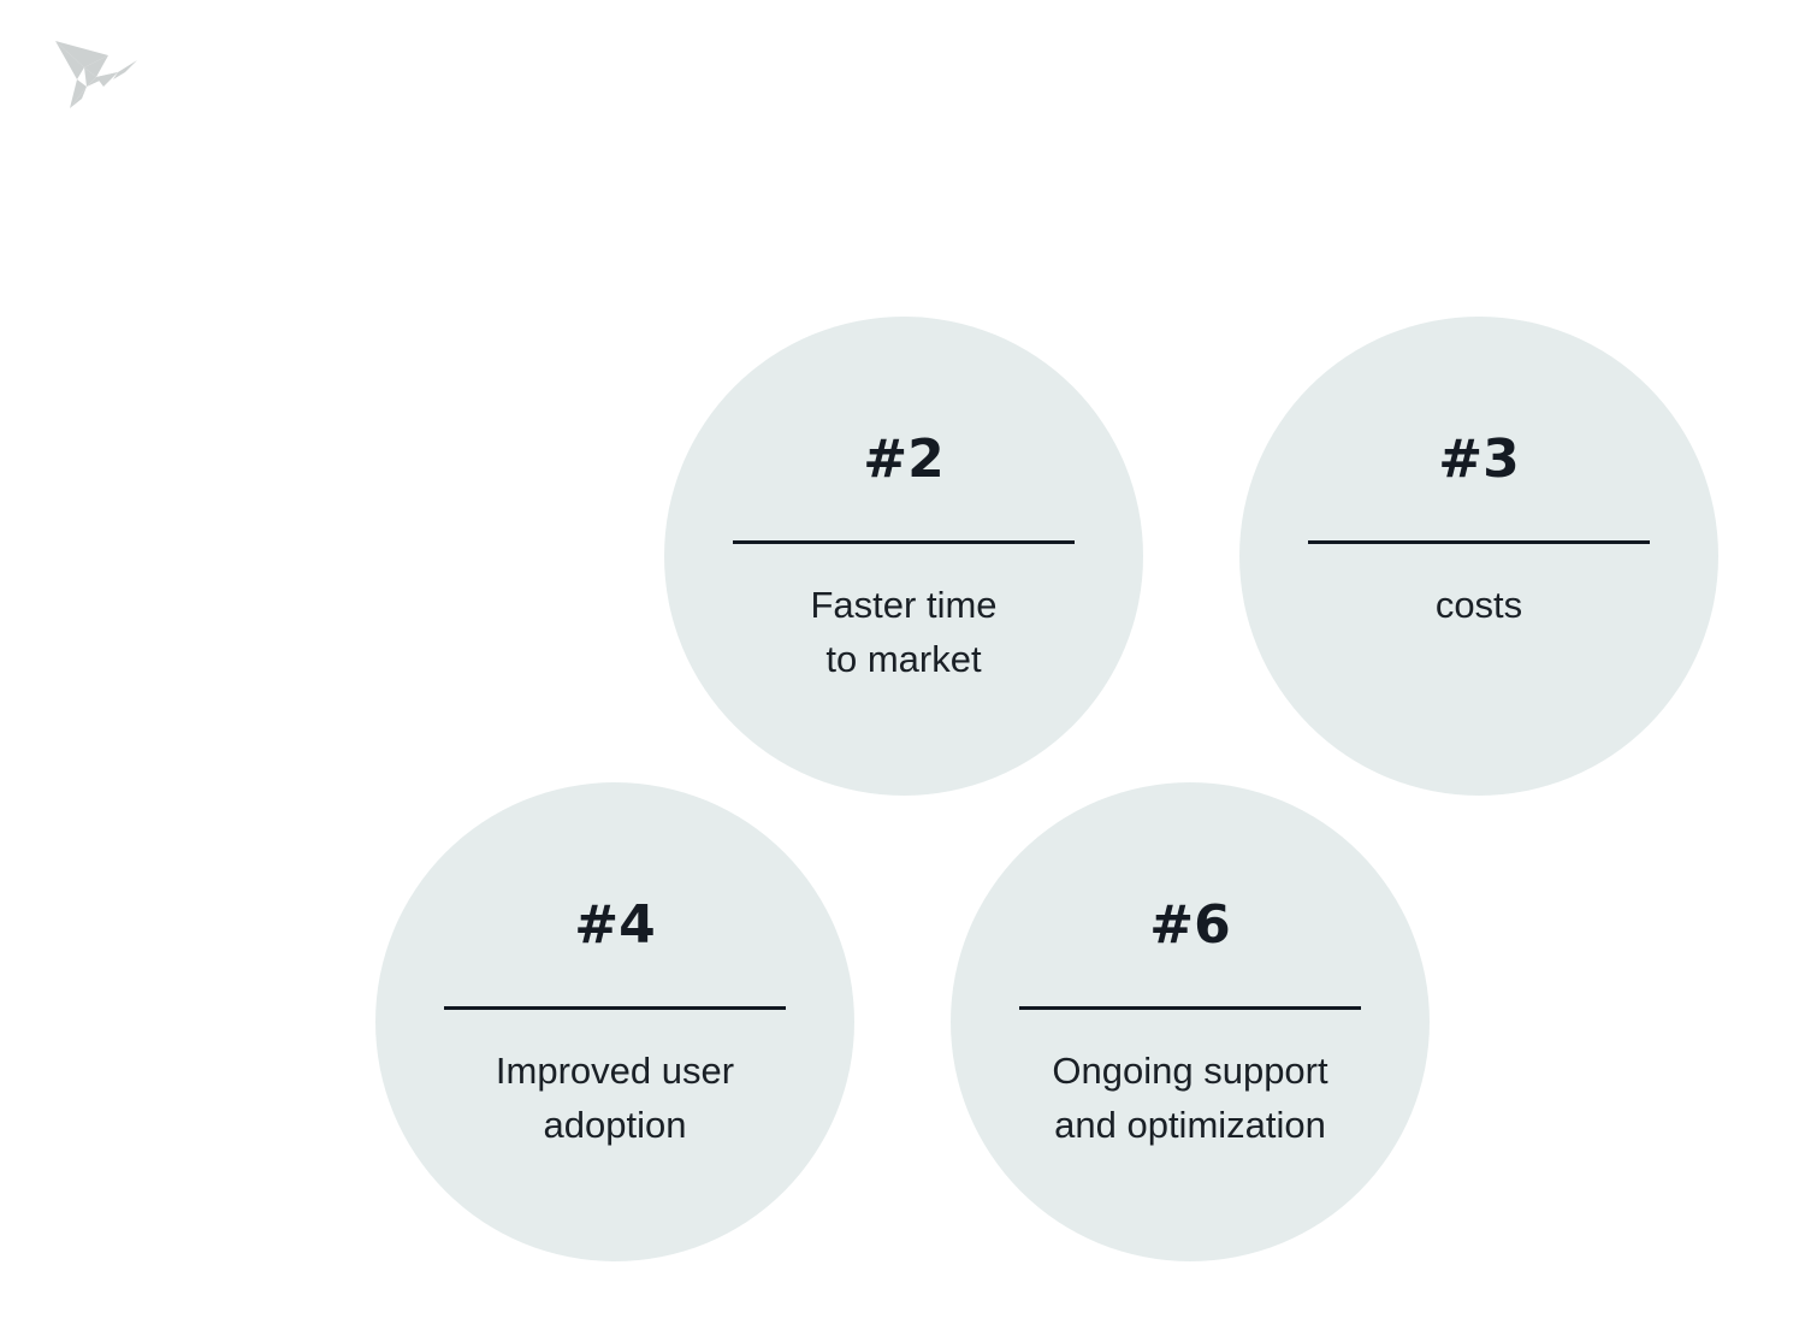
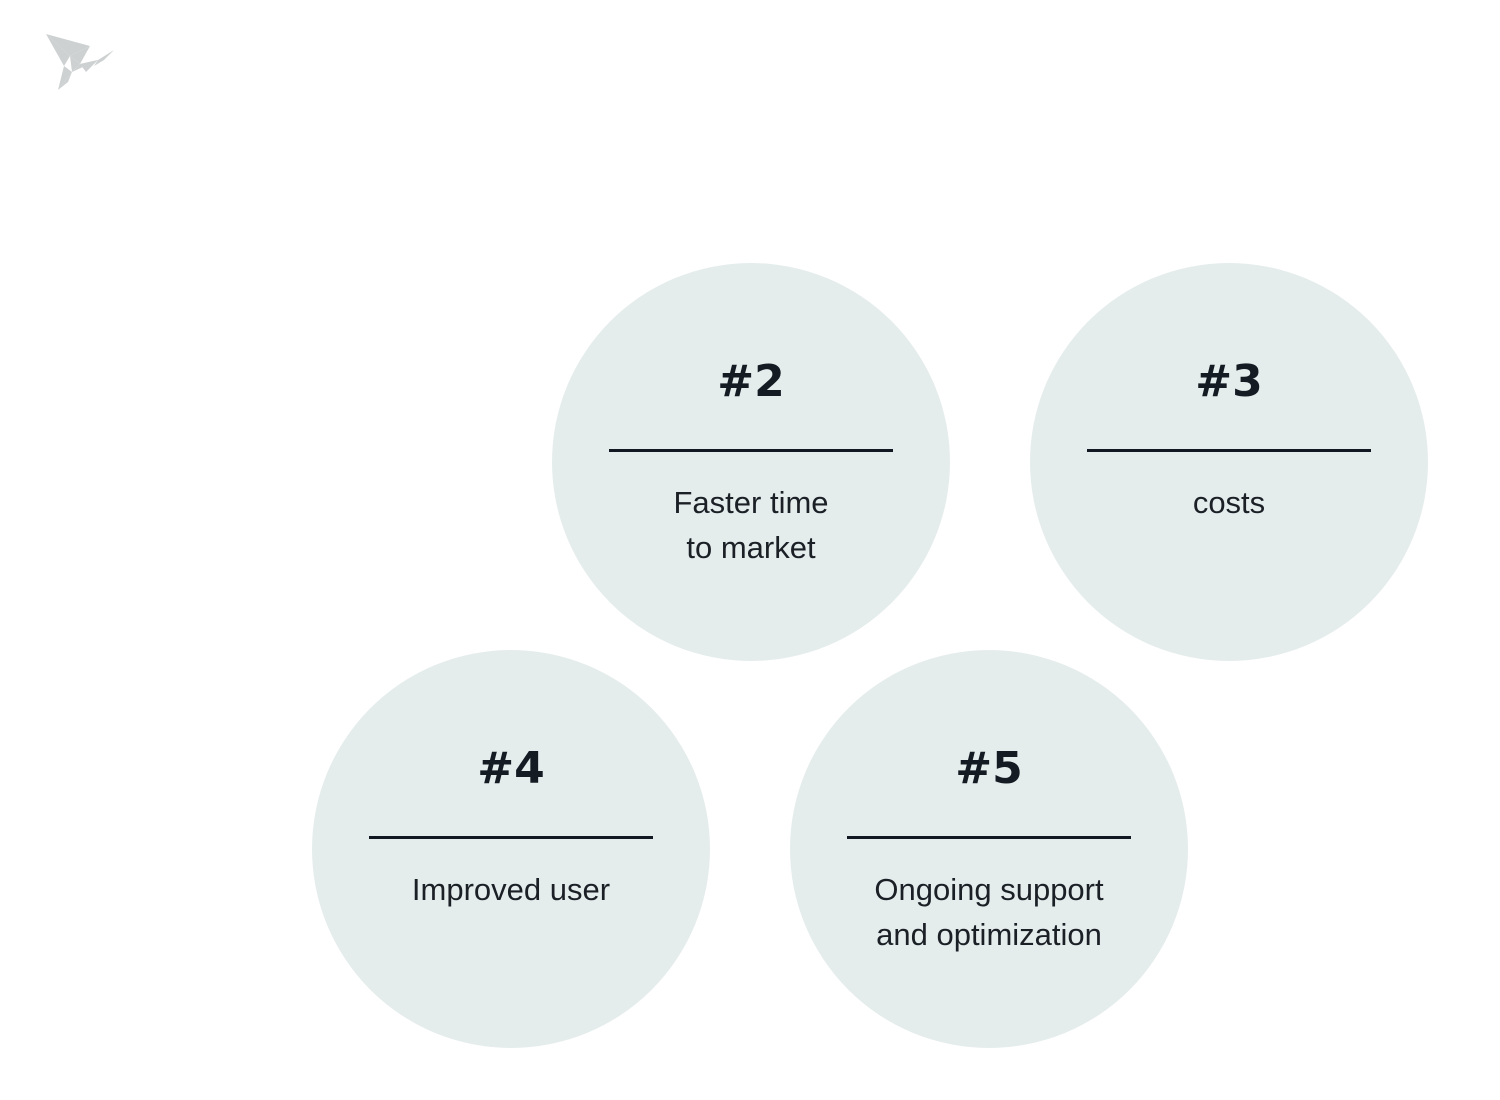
  #2
  Faster time
  to market
  #3
  costs
  #4
  Improved user
- adoption
- #6
+ #5
  Ongoing support
  and optimization
